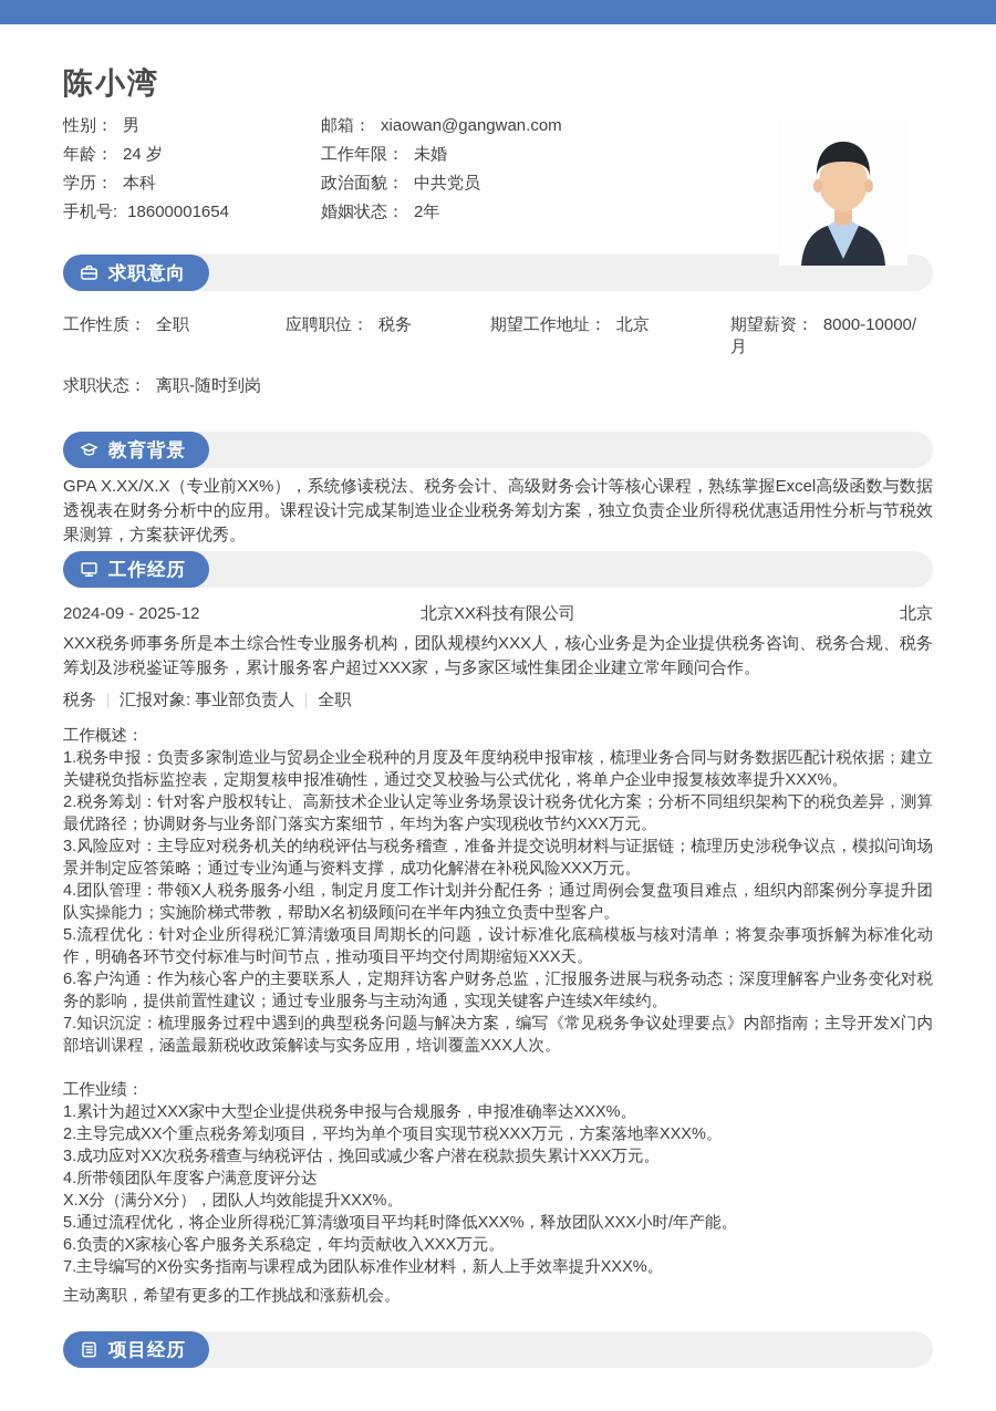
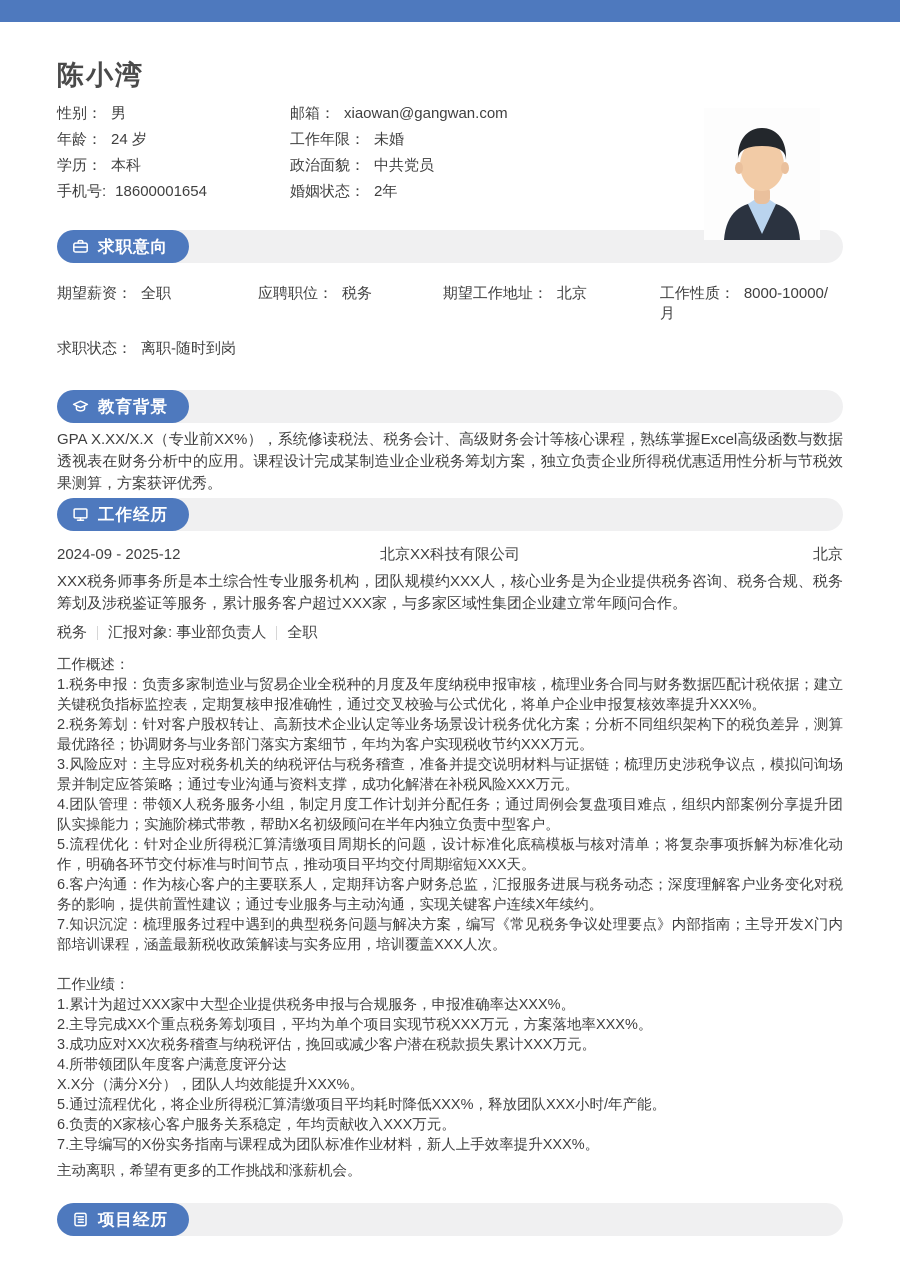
  陈小湾
  性别： 男
  年龄： 24 岁
  学历： 本科
  手机号: 18600001654
  邮箱： xiaowan@gangwan.com
  工作年限： 未婚
  政治面貌： 中共党员
  婚姻状态： 2年
  求职意向
- 工作性质： 全职
+ 期望薪资： 全职
  应聘职位： 税务
  期望工作地址： 北京
- 期望薪资： 8000-10000/月
+ 工作性质： 8000-10000/月
  求职状态： 离职-随时到岗
  教育背景
  GPA X.XX/X.X（专业前XX%），系统修读税法、税务会计、高级财务会计等核心课程，熟练掌握Excel高级函数与数据透视表在财务分析中的应用。课程设计完成某制造业企业税务筹划方案，独立负责企业所得税优惠适用性分析与节税效果测算，方案获评优秀。
  工作经历
  2024-09 - 2025-12
  北京XX科技有限公司
  北京
  XXX税务师事务所是本土综合性专业服务机构，团队规模约XXX人，核心业务是为企业提供税务咨询、税务合规、税务筹划及涉税鉴证等服务，累计服务客户超过XXX家，与多家区域性集团企业建立常年顾问合作。
  税务
  汇报对象: 事业部负责人
  全职
  工作概述：
  1.税务申报：负责多家制造业与贸易企业全税种的月度及年度纳税申报审核，梳理业务合同与财务数据匹配计税依据；建立关键税负指标监控表，定期复核申报准确性，通过交叉校验与公式优化，将单户企业申报复核效率提升XXX%。
  2.税务筹划：针对客户股权转让、高新技术企业认定等业务场景设计税务优化方案；分析不同组织架构下的税负差异，测算最优路径；协调财务与业务部门落实方案细节，年均为客户实现税收节约XXX万元。
  3.风险应对：主导应对税务机关的纳税评估与税务稽查，准备并提交说明材料与证据链；梳理历史涉税争议点，模拟问询场景并制定应答策略；通过专业沟通与资料支撑，成功化解潜在补税风险XXX万元。
  4.团队管理：带领X人税务服务小组，制定月度工作计划并分配任务；通过周例会复盘项目难点，组织内部案例分享提升团队实操能力；实施阶梯式带教，帮助X名初级顾问在半年内独立负责中型客户。
  5.流程优化：针对企业所得税汇算清缴项目周期长的问题，设计标准化底稿模板与核对清单；将复杂事项拆解为标准化动作，明确各环节交付标准与时间节点，推动项目平均交付周期缩短XXX天。
  6.客户沟通：作为核心客户的主要联系人，定期拜访客户财务总监，汇报服务进展与税务动态；深度理解客户业务变化对税务的影响，提供前置性建议；通过专业服务与主动沟通，实现关键客户连续X年续约。
  7.知识沉淀：梳理服务过程中遇到的典型税务问题与解决方案，编写《常见税务争议处理要点》内部指南；主导开发X门内部培训课程，涵盖最新税收政策解读与实务应用，培训覆盖XXX人次。
  工作业绩：
  1.累计为超过XXX家中大型企业提供税务申报与合规服务，申报准确率达XXX%。
  2.主导完成XX个重点税务筹划项目，平均为单个项目实现节税XXX万元，方案落地率XXX%。
  3.成功应对XX次税务稽查与纳税评估，挽回或减少客户潜在税款损失累计XXX万元。
  4.所带领团队年度客户满意度评分达
  X.X分（满分X分），团队人均效能提升XXX%。
  5.通过流程优化，将企业所得税汇算清缴项目平均耗时降低XXX%，释放团队XXX小时/年产能。
  6.负责的X家核心客户服务关系稳定，年均贡献收入XXX万元。
  7.主导编写的X份实务指南与课程成为团队标准作业材料，新人上手效率提升XXX%。
  主动离职，希望有更多的工作挑战和涨薪机会。
  项目经历
